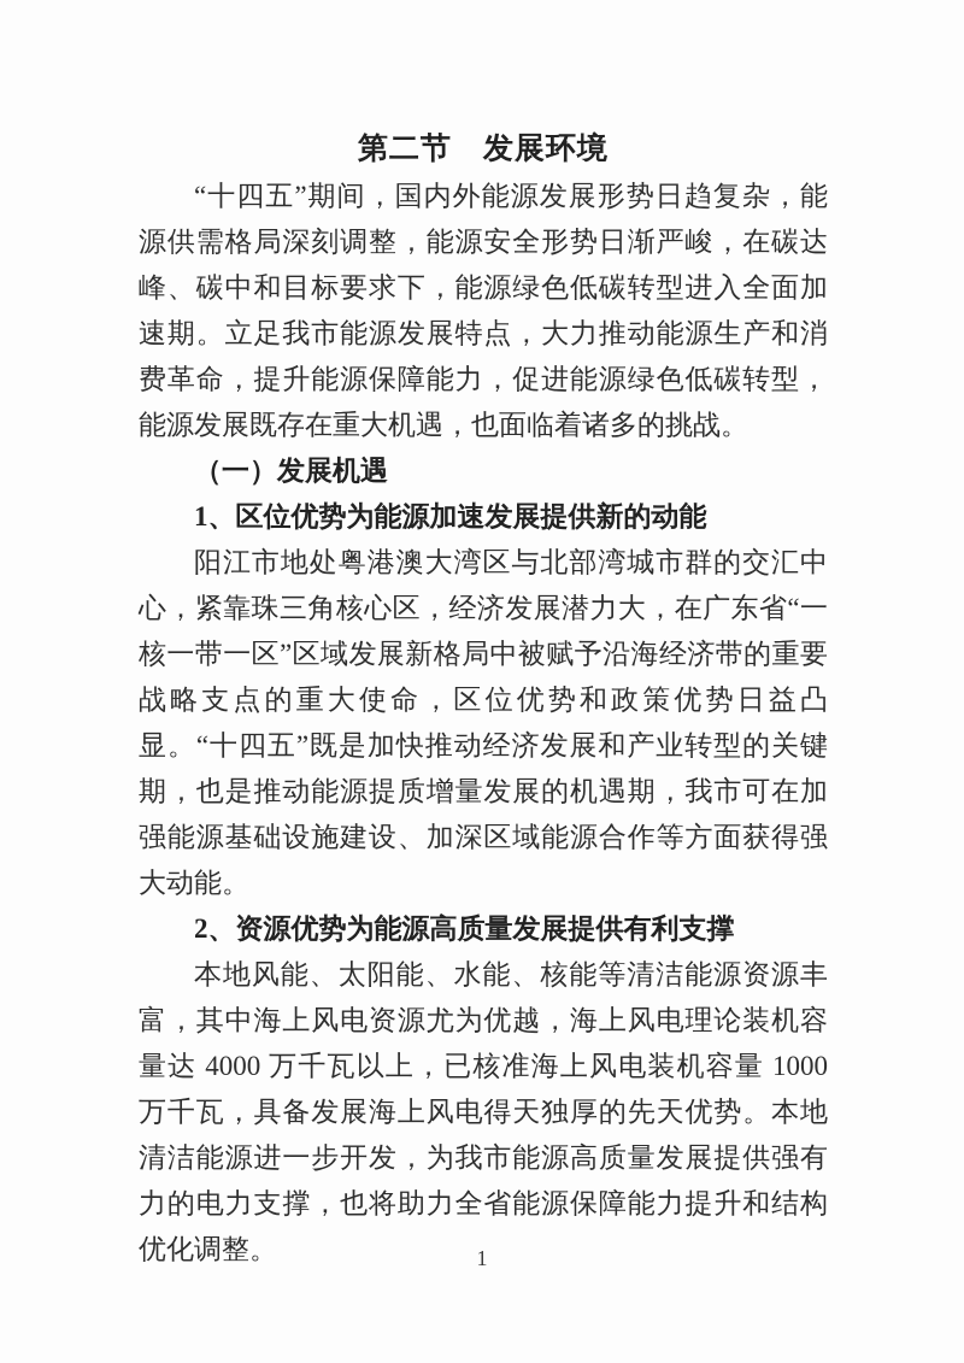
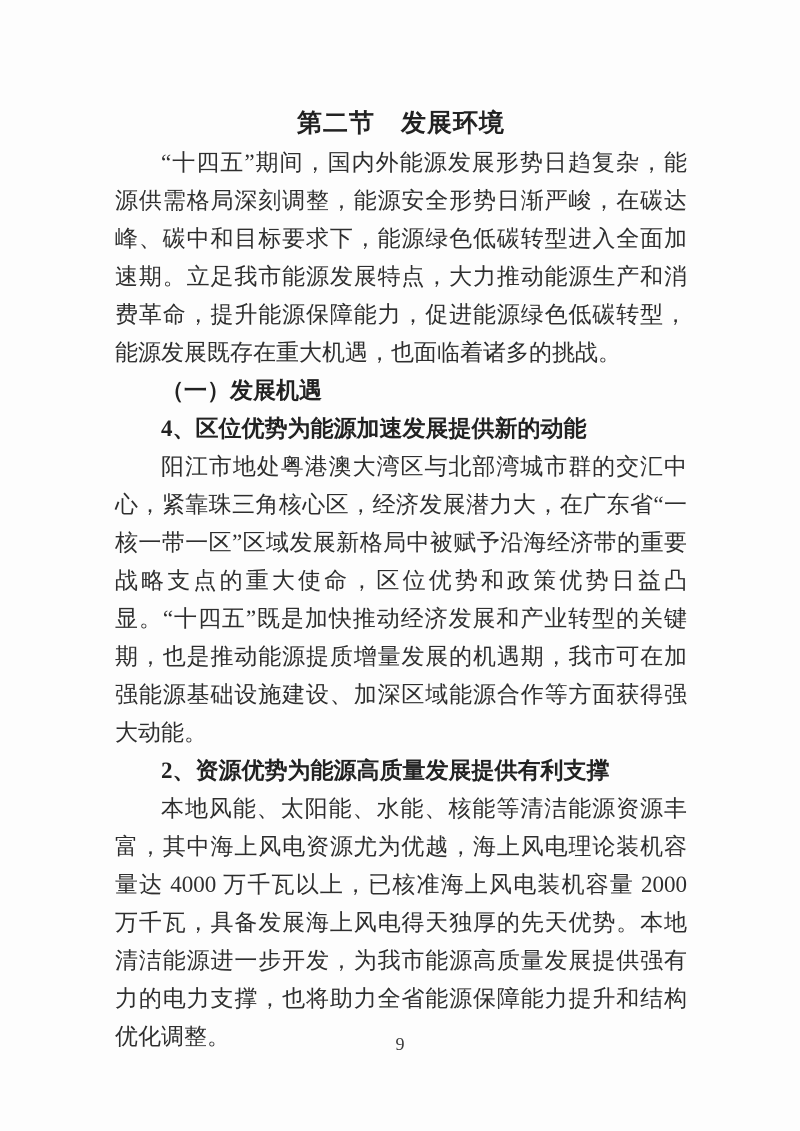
  第二节 发展环境
  “十四五”期间，国内外能源发展形势日趋复杂，能源供需格局深刻调整，能源安全形势日渐严峻，在碳达峰、碳中和目标要求下，能源绿色低碳转型进入全面加速期。立足我市能源发展特点，大力推动能源生产和消费革命，提升能源保障能力，促进能源绿色低碳转型，能源发展既存在重大机遇，也面临着诸多的挑战。
  （一）发展机遇
- 1、区位优势为能源加速发展提供新的动能
+ 4、区位优势为能源加速发展提供新的动能
  阳江市地处粤港澳大湾区与北部湾城市群的交汇中心，紧靠珠三角核心区，经济发展潜力大，在广东省“一核一带一区”区域发展新格局中被赋予沿海经济带的重要战略支点的重大使命，区位优势和政策优势日益凸显。“十四五”既是加快推动经济发展和产业转型的关键期，也是推动能源提质增量发展的机遇期，我市可在加强能源基础设施建设、加深区域能源合作等方面获得强大动能。
  2、资源优势为能源高质量发展提供有利支撑
- 本地风能、太阳能、水能、核能等清洁能源资源丰富，其中海上风电资源尤为优越，海上风电理论装机容量达 4000 万千瓦以上，已核准海上风电装机容量 1000 万千瓦，具备发展海上风电得天独厚的先天优势。本地清洁能源进一步开发，为我市能源高质量发展提供强有力的电力支撑，也将助力全省能源保障能力提升和结构优化调整。
+ 本地风能、太阳能、水能、核能等清洁能源资源丰富，其中海上风电资源尤为优越，海上风电理论装机容量达 4000 万千瓦以上，已核准海上风电装机容量 2000 万千瓦，具备发展海上风电得天独厚的先天优势。本地清洁能源进一步开发，为我市能源高质量发展提供强有力的电力支撑，也将助力全省能源保障能力提升和结构优化调整。
- 1
+ 9
